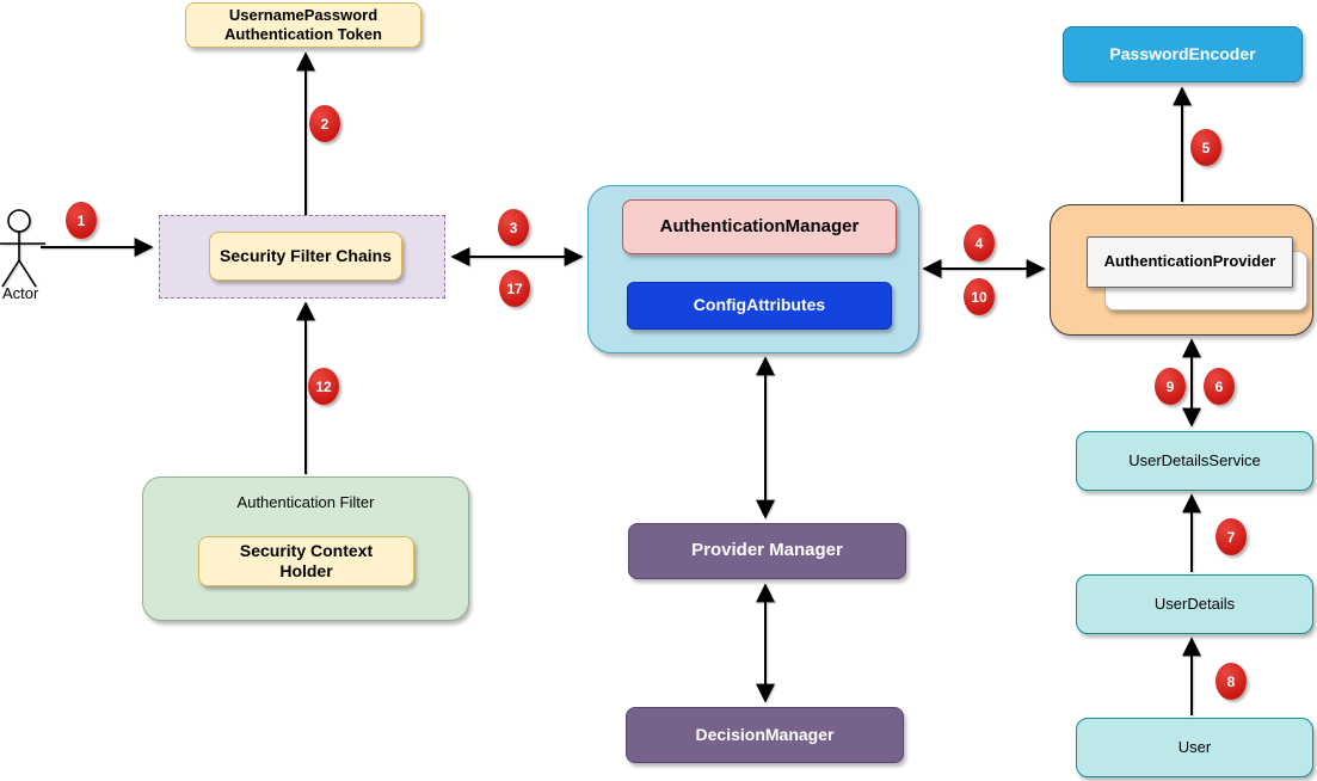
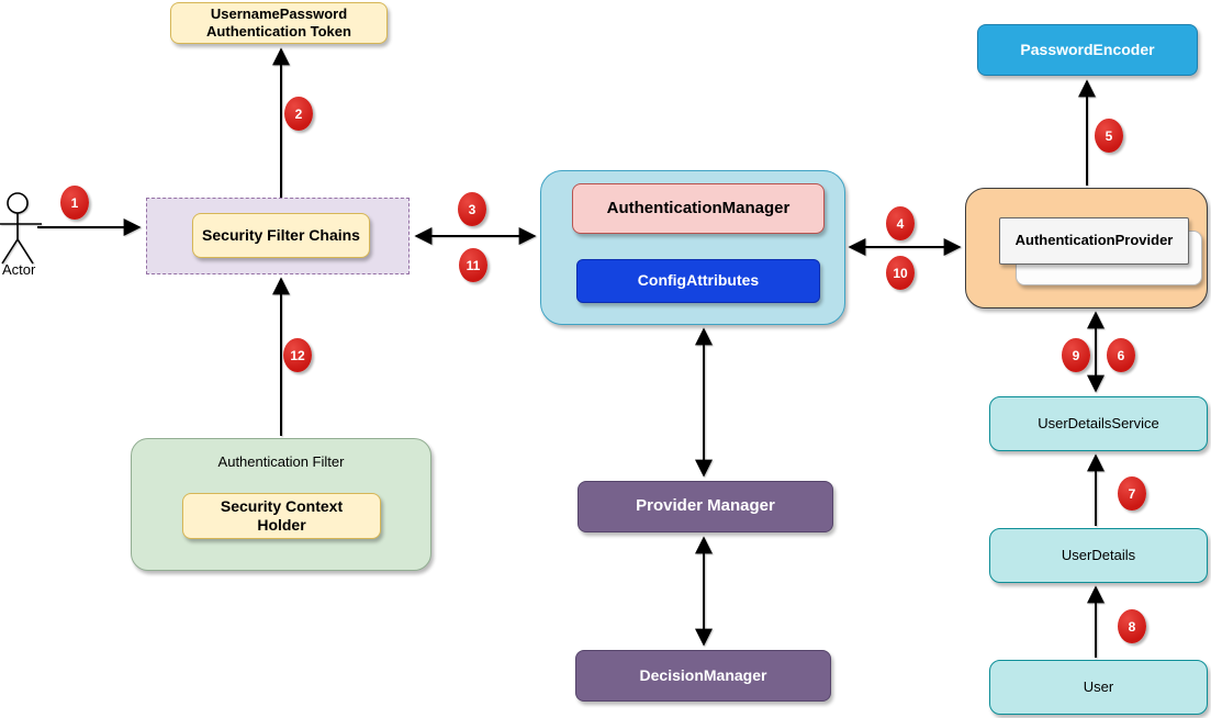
  Actor
  UsernamePassword Authentication Token
  Security Filter Chains
  AuthenticationManager
  ConfigAttributes
  PasswordEncoder
  AuthenticationProvider
  UserDetailsService
  UserDetails
  User
  Authentication Filter
  Security Context Holder
  Provider Manager
  DecisionManager
  1
  2
  3
  4
  5
  6
  7
  8
  9
  10
- 17
+ 11
  12
